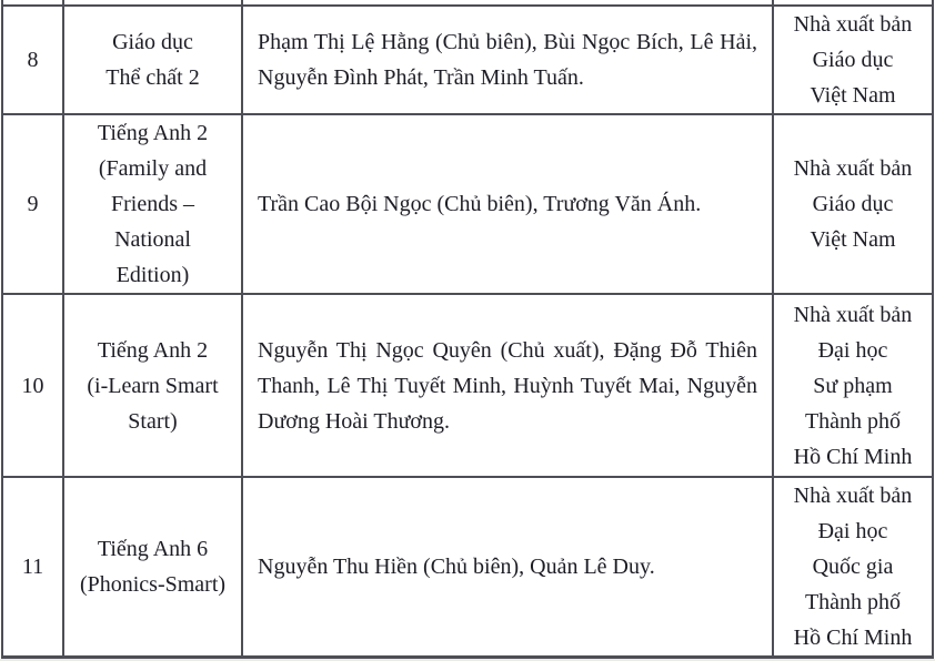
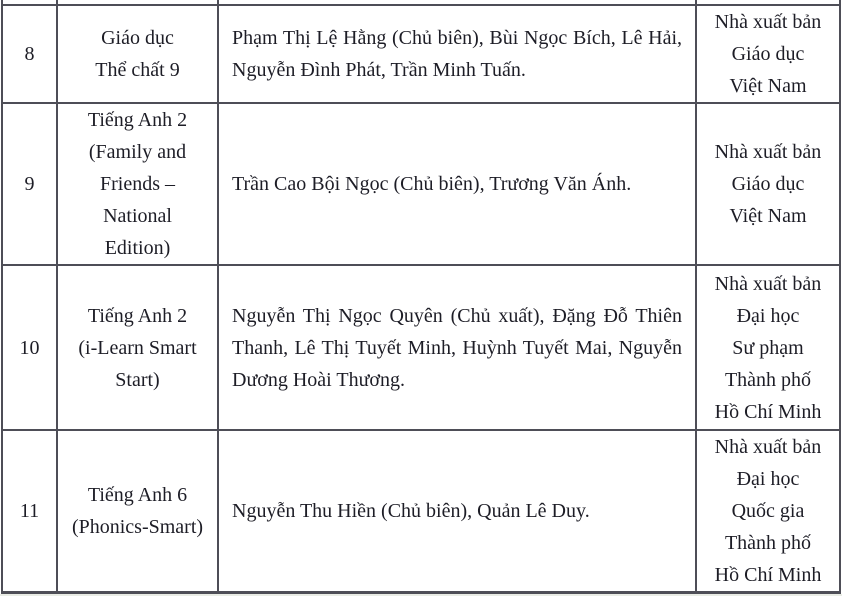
- 8	Giáo dục Thể chất 2	Phạm Thị Lệ Hằng (Chủ biên), Bùi Ngọc Bích, Lê Hải, Nguyễn Đình Phát, Trần Minh Tuấn.	Nhà xuất bản Giáo dục Việt Nam
+ 8	Giáo dục Thể chất 9	Phạm Thị Lệ Hằng (Chủ biên), Bùi Ngọc Bích, Lê Hải, Nguyễn Đình Phát, Trần Minh Tuấn.	Nhà xuất bản Giáo dục Việt Nam
  9	Tiếng Anh 2 (Family and Friends – National Edition)	Trần Cao Bội Ngọc (Chủ biên), Trương Văn Ánh.	Nhà xuất bản Giáo dục Việt Nam
  10	Tiếng Anh 2 (i-Learn Smart Start)	Nguyễn Thị Ngọc Quyên (Chủ xuất), Đặng Đỗ Thiên Thanh, Lê Thị Tuyết Minh, Huỳnh Tuyết Mai, Nguyễn Dương Hoài Thương.	Nhà xuất bản Đại học Sư phạm Thành phố Hồ Chí Minh
  11	Tiếng Anh 6 (Phonics-Smart)	Nguyễn Thu Hiền (Chủ biên), Quản Lê Duy.	Nhà xuất bản Đại học Quốc gia Thành phố Hồ Chí Minh
